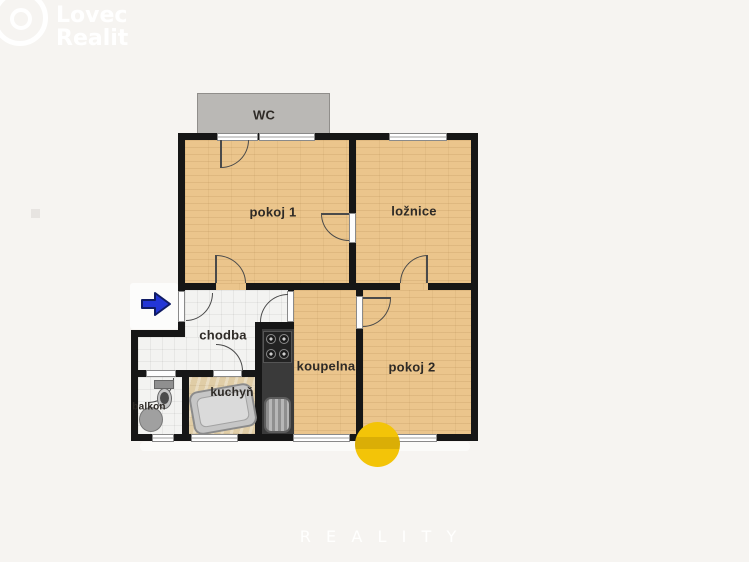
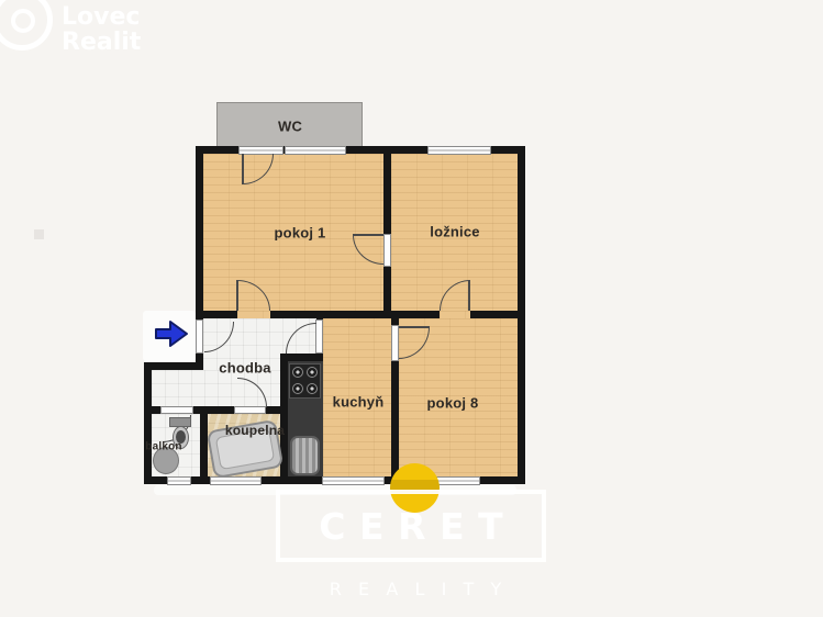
  WC
  pokoj 1
  ložnice
  chodba
- koupelna
+ kuchyň
- pokoj 2
+ pokoj 8
- kuchyň
+ koupelna
  balkon
+ CERET
